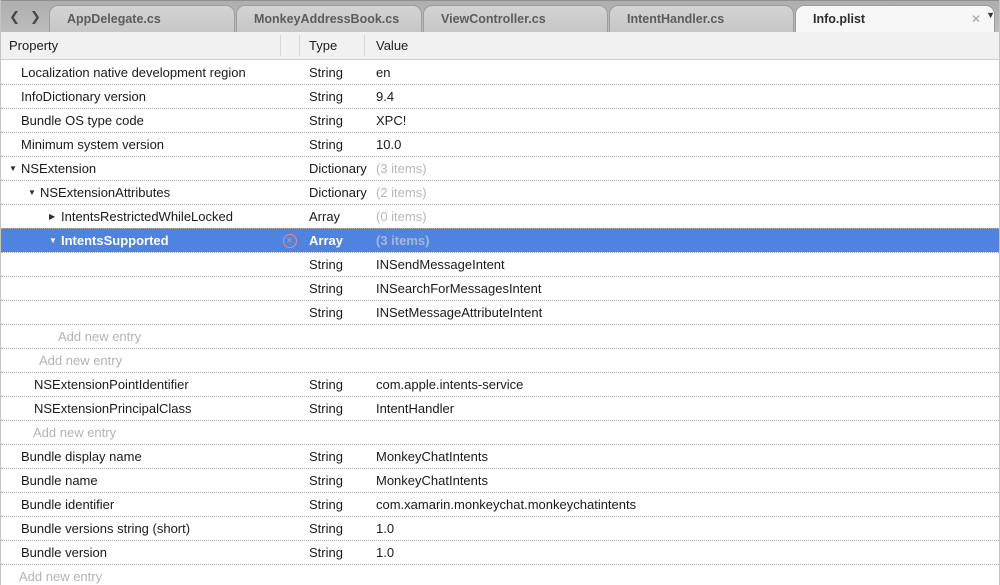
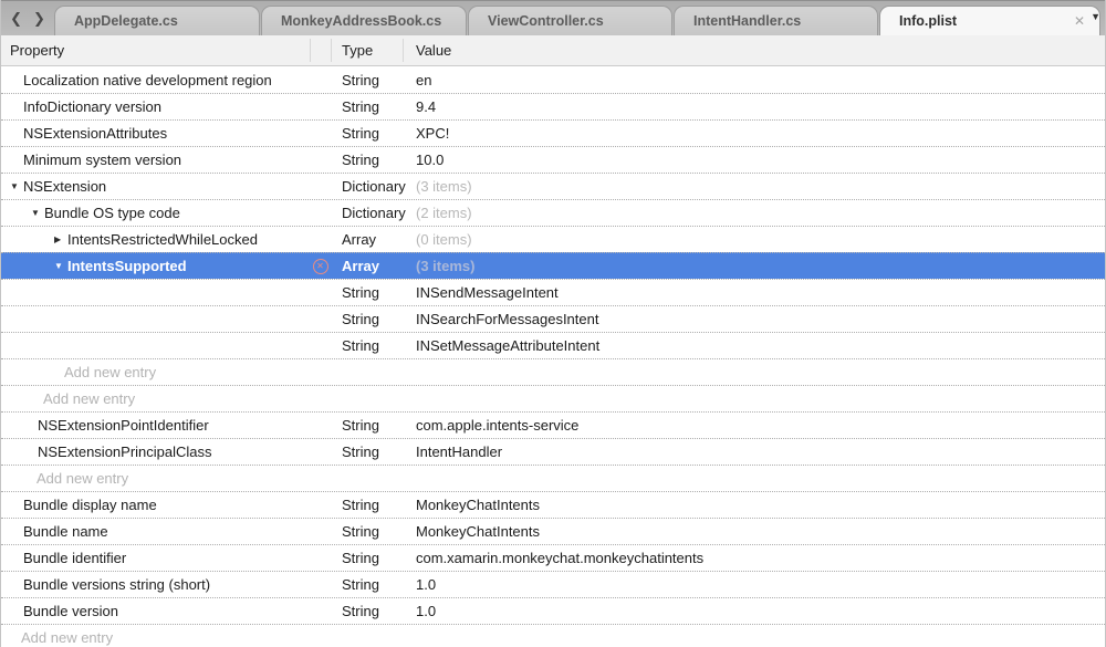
  ❮
  ❯
  AppDelegate.cs
  MonkeyAddressBook.cs
  ViewController.cs
  IntentHandler.cs
  Info.plist
  ✕
  ▼
  Property
  Type
  Value
  Localization native development region
  String
  en
  InfoDictionary version
  String
  9.4
- Bundle OS type code
+ NSExtensionAttributes
  String
  XPC!
  Minimum system version
  String
  10.0
  ▼
  NSExtension
  Dictionary
  (3 items)
  ▼
- NSExtensionAttributes
+ Bundle OS type code
  Dictionary
  (2 items)
  ▶
  IntentsRestrictedWhileLocked
  Array
  (0 items)
  ▼
  IntentsSupported
  ✕
  Array
  (3 items)
  String
  INSendMessageIntent
  String
  INSearchForMessagesIntent
  String
  INSetMessageAttributeIntent
  Add new entry
  Add new entry
  NSExtensionPointIdentifier
  String
  com.apple.intents-service
  NSExtensionPrincipalClass
  String
  IntentHandler
  Add new entry
  Bundle display name
  String
  MonkeyChatIntents
  Bundle name
  String
  MonkeyChatIntents
  Bundle identifier
  String
  com.xamarin.monkeychat.monkeychatintents
  Bundle versions string (short)
  String
  1.0
  Bundle version
  String
  1.0
  Add new entry
